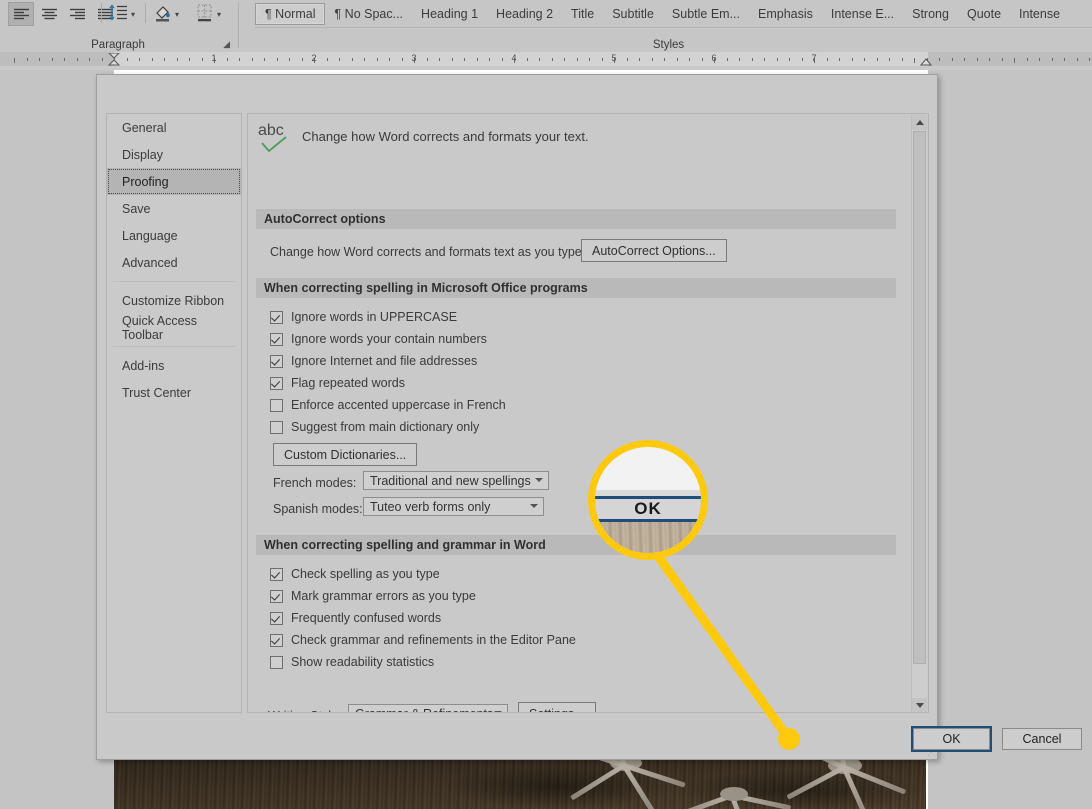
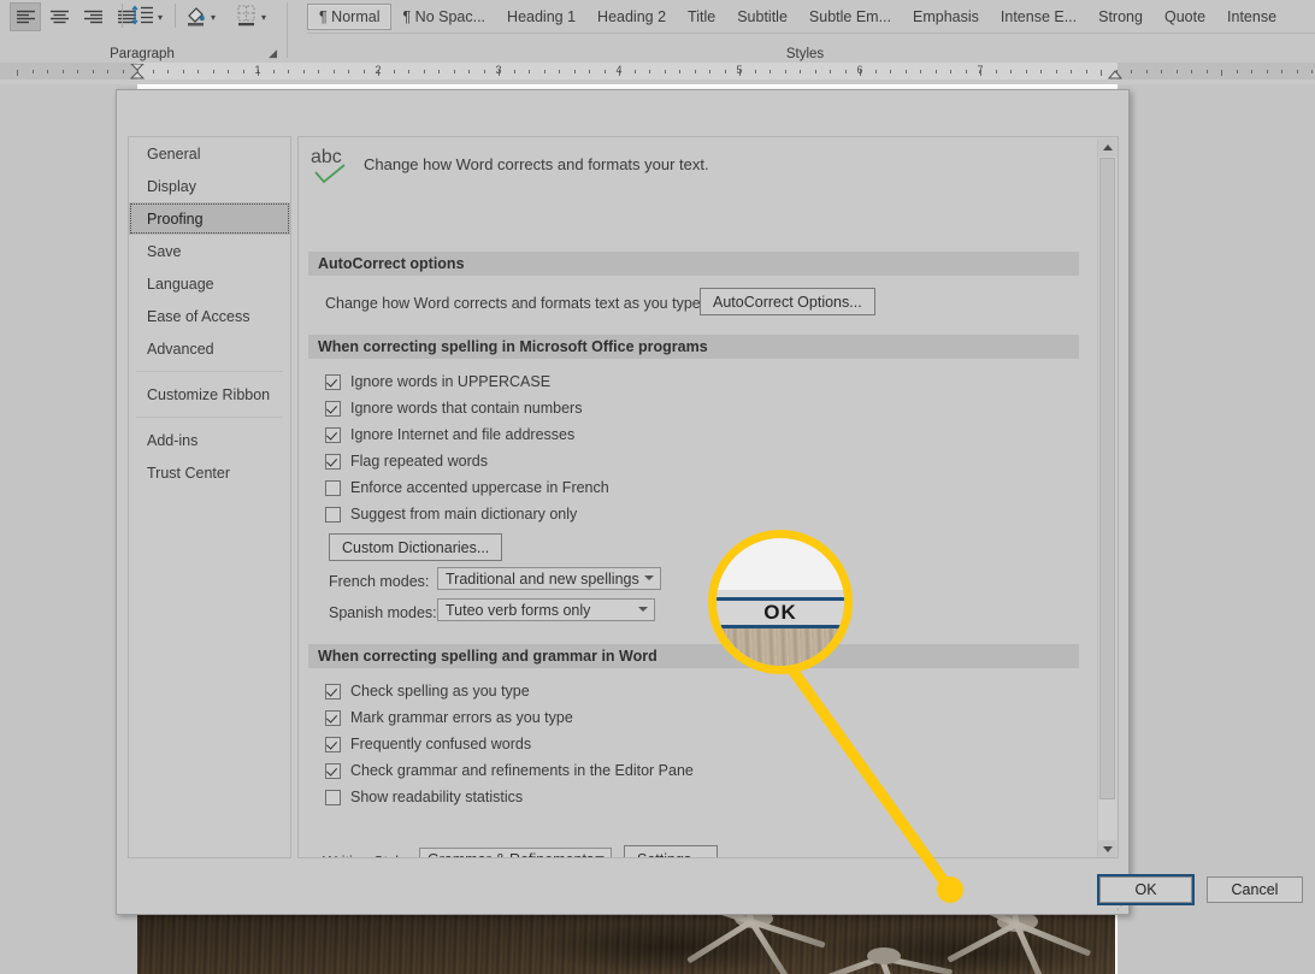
  ▾
  ▾
  ▾
  Paragraph
  ◢
  ¶ Normal
  ¶ No Spac...
  Heading 1
  Heading 2
  Title
  Subtitle
  Subtle Em...
  Emphasis
  Intense E...
  Strong
  Quote
  Intense
  Styles
  1
  2
  3
  4
  5
  6
  7
  General
  Display
  Proofing
  Save
  Language
+ Ease of Access
  Advanced
  Customize Ribbon
- Quick Access Toolbar
  Add-ins
  Trust Center
  abc
  Change how Word corrects and formats your text.
  AutoCorrect options
  Change how Word corrects and formats text as you type
  AutoCorrect Options...
  When correcting spelling in Microsoft Office programs
  Ignore words in UPPERCASE
- Ignore words your contain numbers
+ Ignore words that contain numbers
  Ignore Internet and file addresses
  Flag repeated words
  Enforce accented uppercase in French
  Suggest from main dictionary only
  Custom Dictionaries...
  French modes:
  Traditional and new spellings
  Spanish modes:
  Tuteo verb forms only
  When correcting spelling and grammar in Word
  Check spelling as you type
  Mark grammar errors as you type
  Frequently confused words
  Check grammar and refinements in the Editor Pane
  Show readability statistics
  ⋰
  OK
  Cancel
  OK
